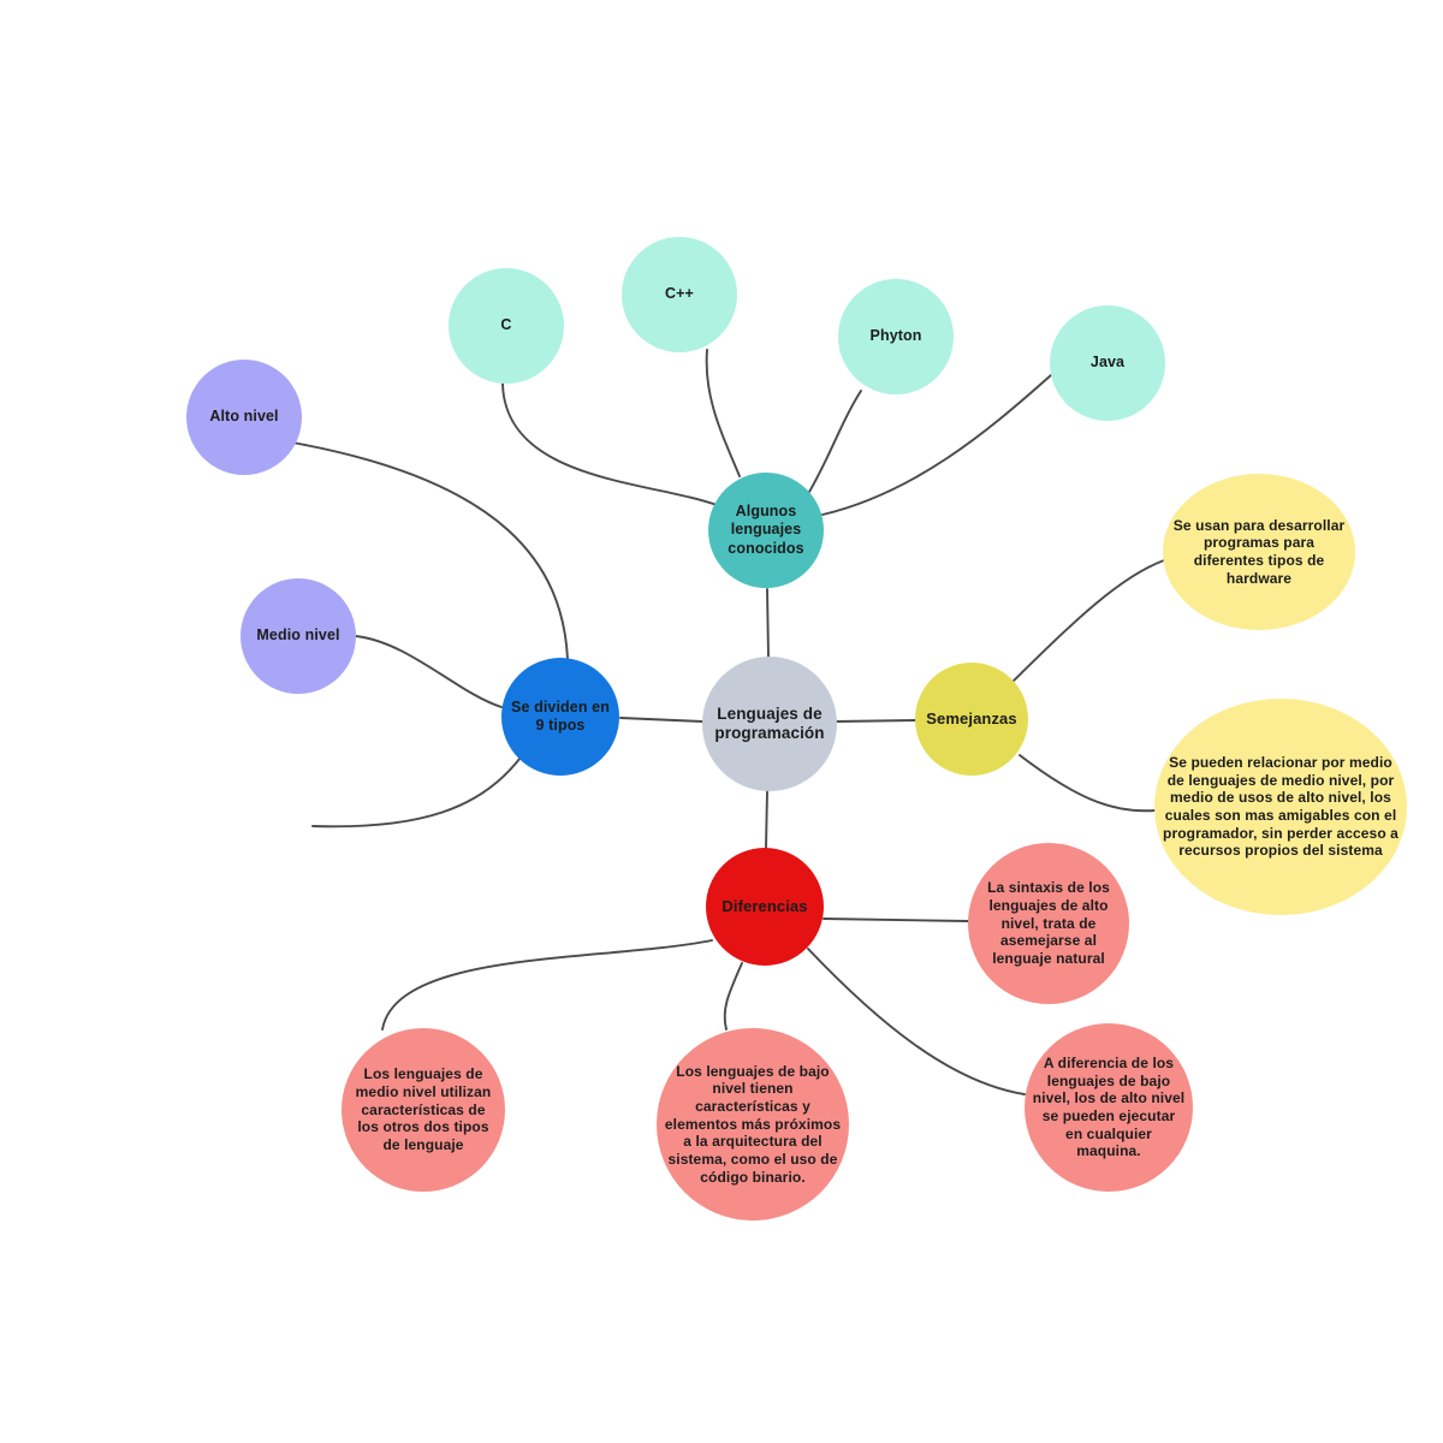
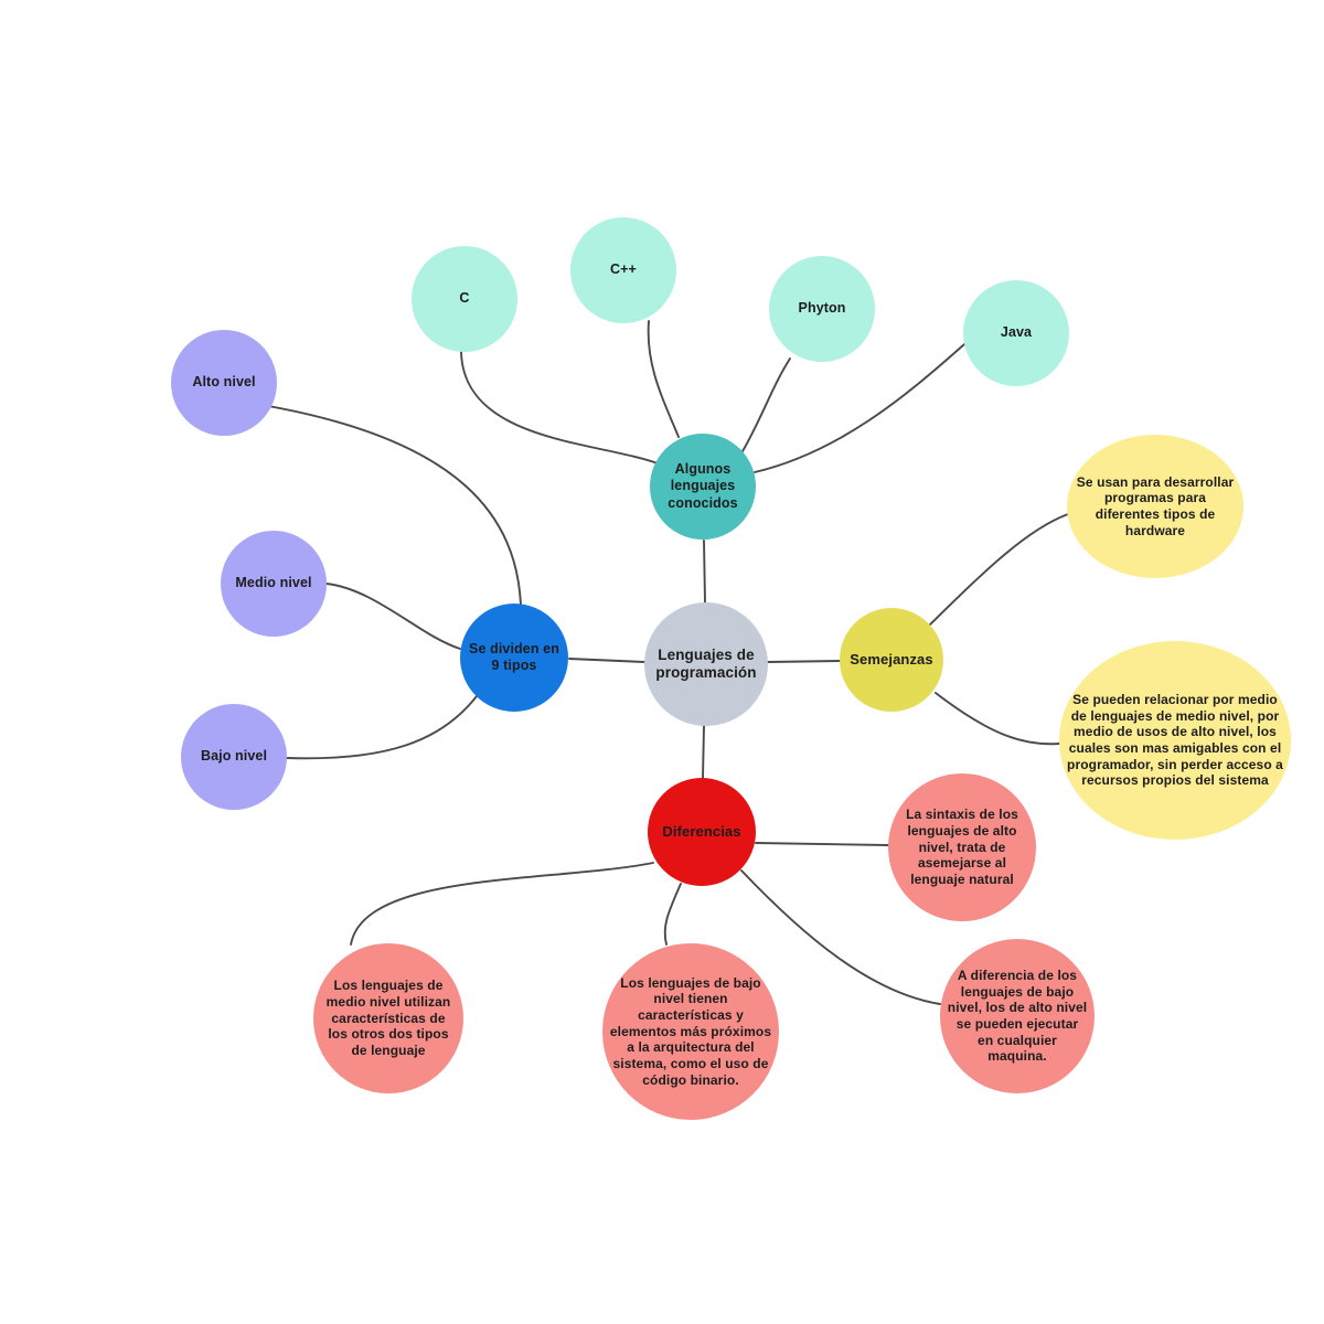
  Lenguajes de programación
  Se dividen en 9 tipos
  Algunos lenguajes conocidos
  Semejanzas
  Diferencias
  Alto nivel
  Medio nivel
+ Bajo nivel
  C
  C++
  Phyton
  Java
  Se usan para desarrollar programas para diferentes tipos de hardware
  Se pueden relacionar por medio de lenguajes de medio nivel, por medio de usos de alto nivel, los cuales son mas amigables con el programador, sin perder acceso a recursos propios del sistema
  La sintaxis de los lenguajes de alto nivel, trata de asemejarse al lenguaje natural
  Los lenguajes de medio nivel utilizan características de los otros dos tipos de lenguaje
  Los lenguajes de bajo nivel tienen características y elementos más próximos a la arquitectura del sistema, como el uso de código binario.
  A diferencia de los lenguajes de bajo nivel, los de alto nivel se pueden ejecutar en cualquier maquina.
